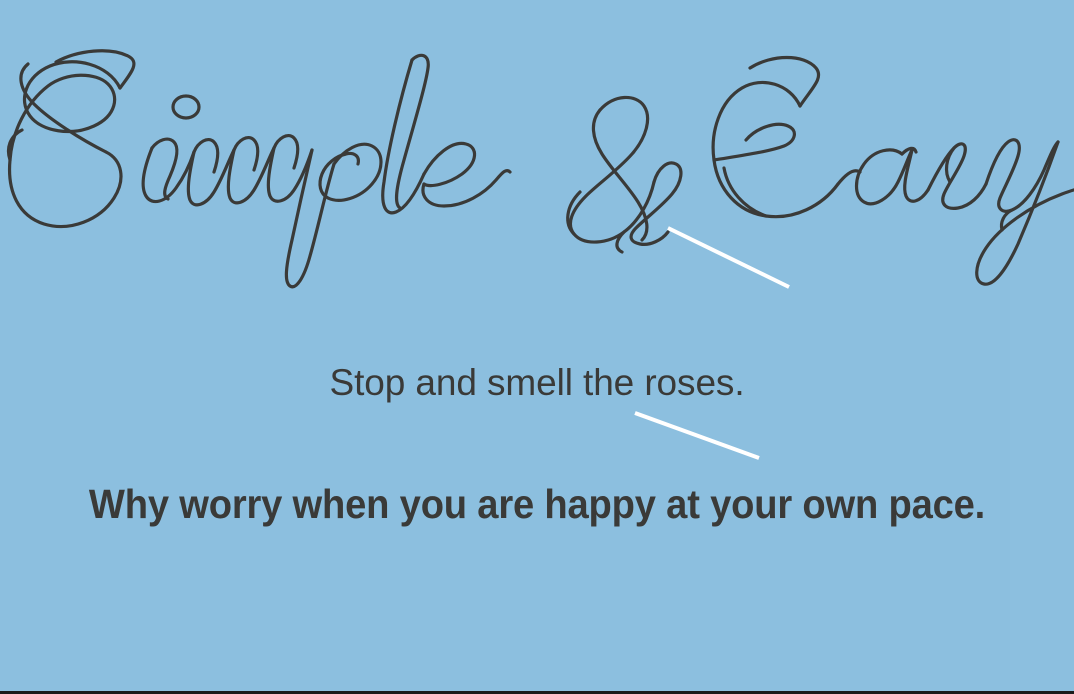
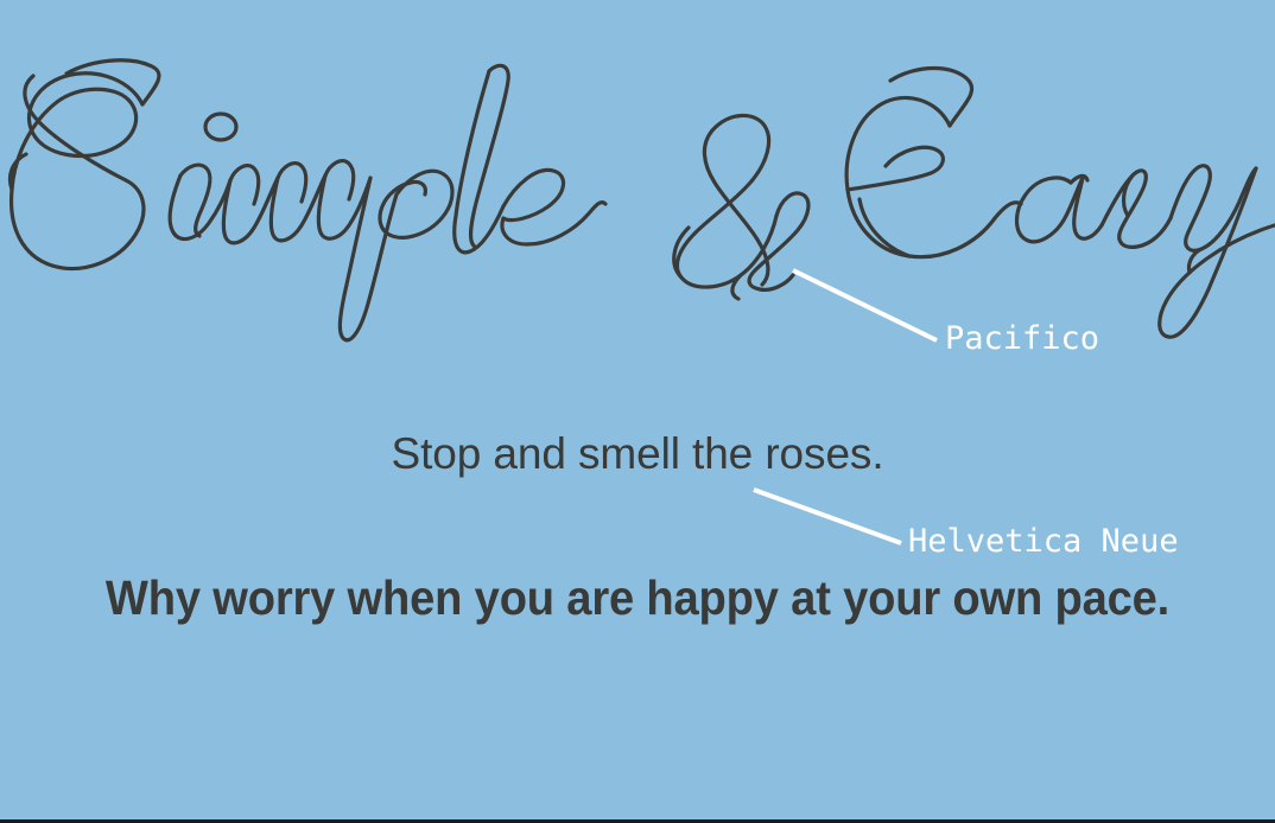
  Stop and smell the roses.
  Why worry when you are happy at your own pace.
+ Pacifico
+ Helvetica Neue
